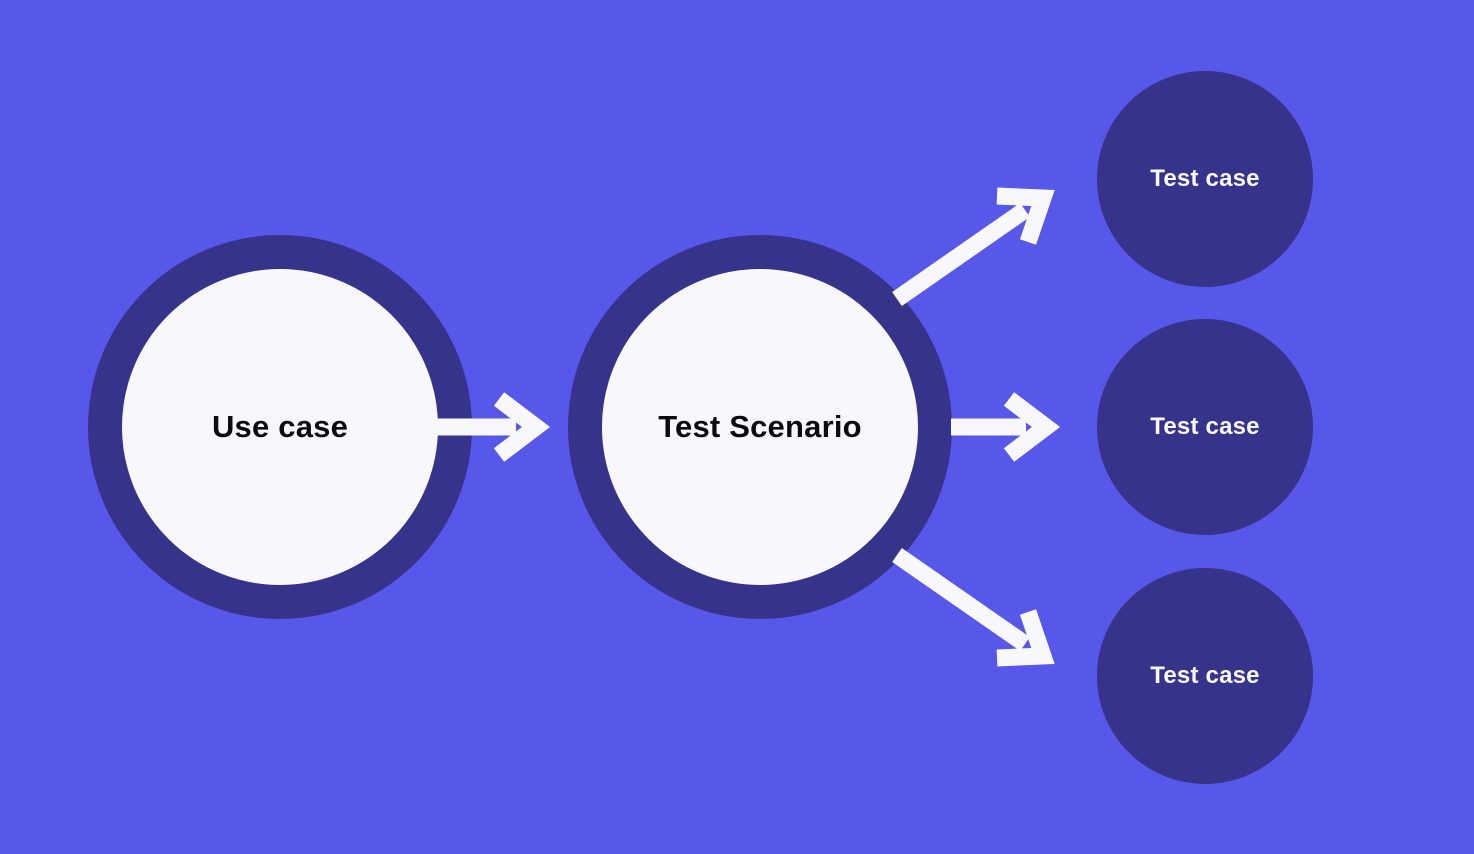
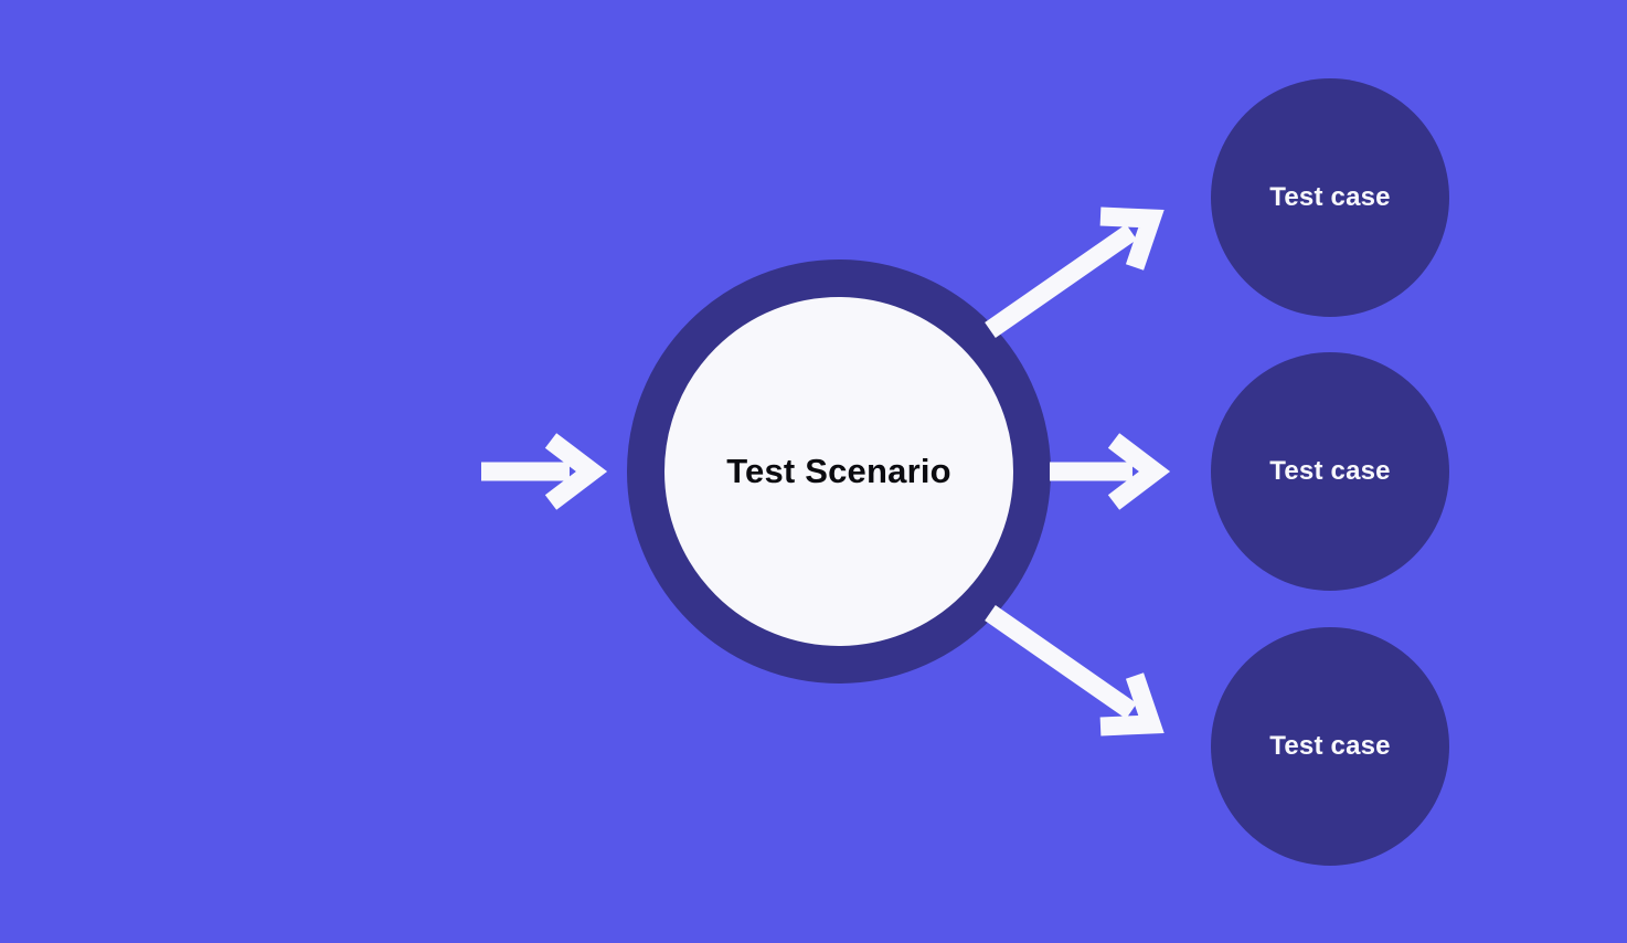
- Use case
  Test Scenario
  Test case
  Test case
  Test case
